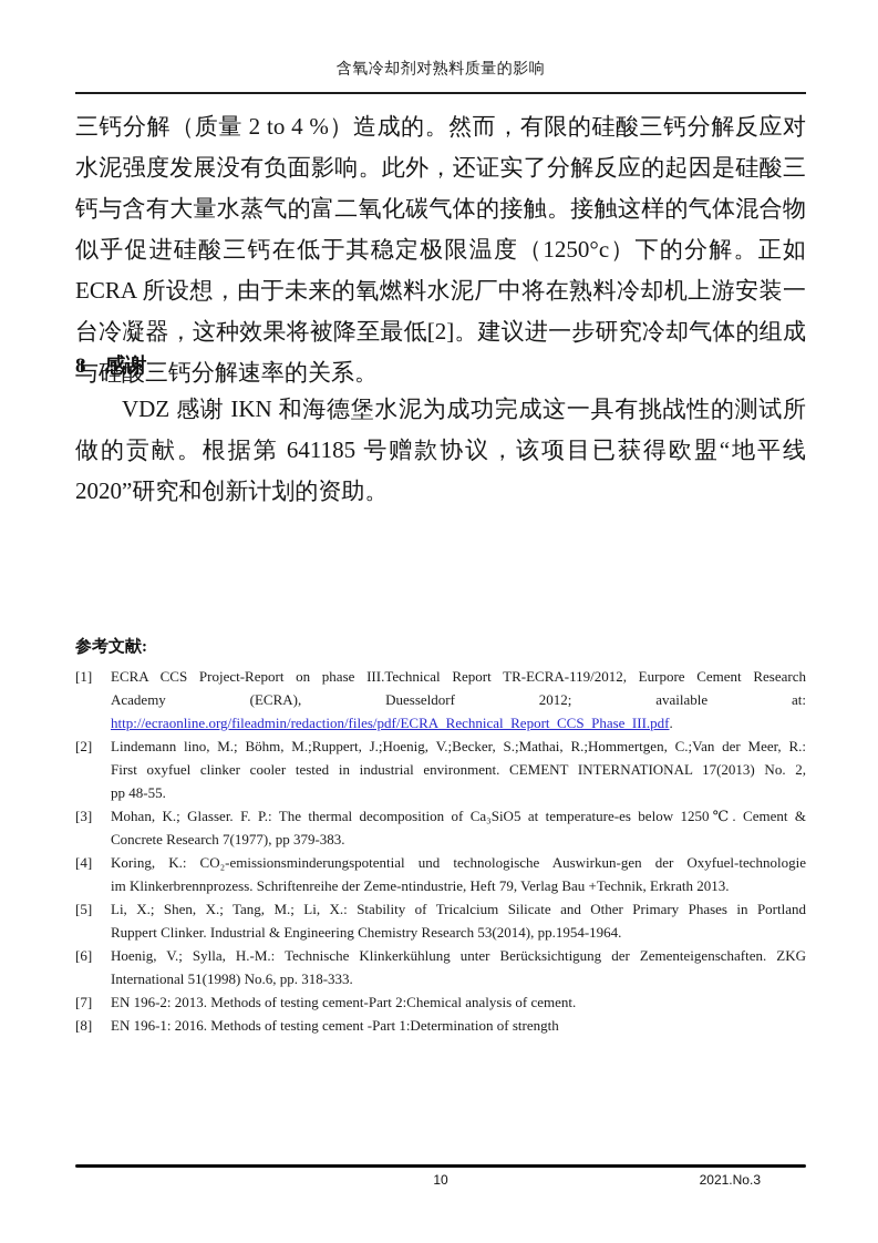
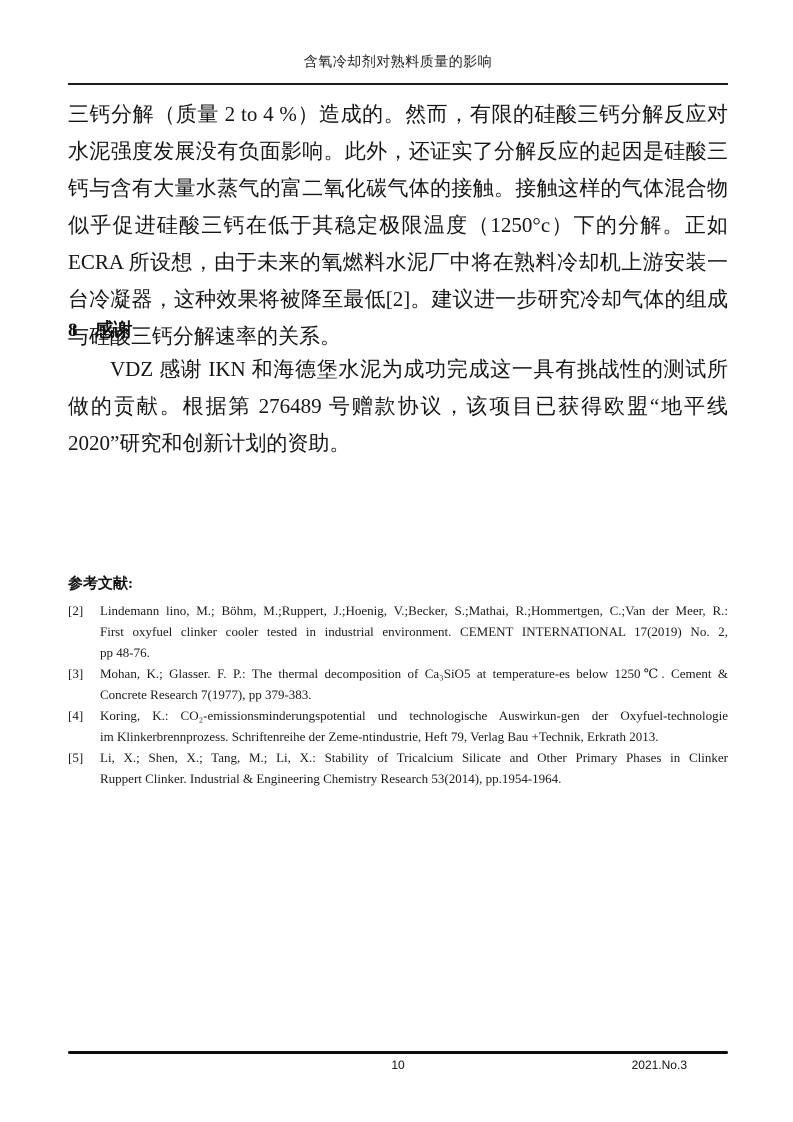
  含氧冷却剂对熟料质量的影响
  三钙分解（质量 2 to 4 %）造成的。然而，有限的硅酸三钙分解反应对水泥强度发展没有负面影响。此外，还证实了分解反应的起因是硅酸三钙与含有大量水蒸气的富二氧化碳气体的接触。接触这样的气体混合物似乎促进硅酸三钙在低于其稳定极限温度（1250°c）下的分解。正如 ECRA 所设想，由于未来的氧燃料水泥厂中将在熟料冷却机上游安装一台冷凝器，这种效果将被降至最低[2]。建议进一步研究冷却气体的组成与硅酸三钙分解速率的关系。
  8 感谢
- VDZ 感谢 IKN 和海德堡水泥为成功完成这一具有挑战性的测试所做的贡献。根据第 641185 号赠款协议，该项目已获得欧盟“地平线 2020”研究和创新计划的资助。
+ VDZ 感谢 IKN 和海德堡水泥为成功完成这一具有挑战性的测试所做的贡献。根据第 276489 号赠款协议，该项目已获得欧盟“地平线 2020”研究和创新计划的资助。
  参考文献:
- [1]
- ECRA CCS Project-Report on phase III.Technical Report TR-ECRA-119/2012, Eurpore Cement Research
- Academy (ECRA), Duesseldorf 2012; available at:
- http://ecraonline.org/fileadmin/redaction/files/pdf/ECRA_Rechnical_Report_CCS_Phase_III.pdf.
  [2]
  Lindemann lino, M.; Böhm, M.;Ruppert, J.;Hoenig, V.;Becker, S.;Mathai, R.;Hommertgen, C.;Van der Meer, R.:
- First oxyfuel clinker cooler tested in industrial environment. CEMENT INTERNATIONAL 17(2013) No. 2,
+ First oxyfuel clinker cooler tested in industrial environment. CEMENT INTERNATIONAL 17(2019) No. 2,
- pp 48-55.
+ pp 48-76.
  [3]
  Mohan, K.; Glasser. F. P.: The thermal decomposition of Ca₃SiO5 at temperature-es below 1250℃. Cement &
  Concrete Research 7(1977), pp 379-383.
  [4]
  Koring, K.: CO₂-emissionsminderungspotential und technologische Auswirkun-gen der Oxyfuel-technologie
  im Klinkerbrennprozess. Schriftenreihe der Zeme-ntindustrie, Heft 79, Verlag Bau +Technik, Erkrath 2013.
  [5]
- Li, X.; Shen, X.; Tang, M.; Li, X.: Stability of Tricalcium Silicate and Other Primary Phases in Portland
+ Li, X.; Shen, X.; Tang, M.; Li, X.: Stability of Tricalcium Silicate and Other Primary Phases in Clinker
  Ruppert Clinker. Industrial & Engineering Chemistry Research 53(2014), pp.1954-1964.
- [6]
- Hoenig, V.; Sylla, H.-M.: Technische Klinkerkühlung unter Berücksichtigung der Zementeigenschaften. ZKG
- International 51(1998) No.6, pp. 318-333.
- [7]
- EN 196-2: 2013. Methods of testing cement-Part 2:Chemical analysis of cement.
- [8]
- EN 196-1: 2016. Methods of testing cement -Part 1:Determination of strength
  10
  2021.No.3
